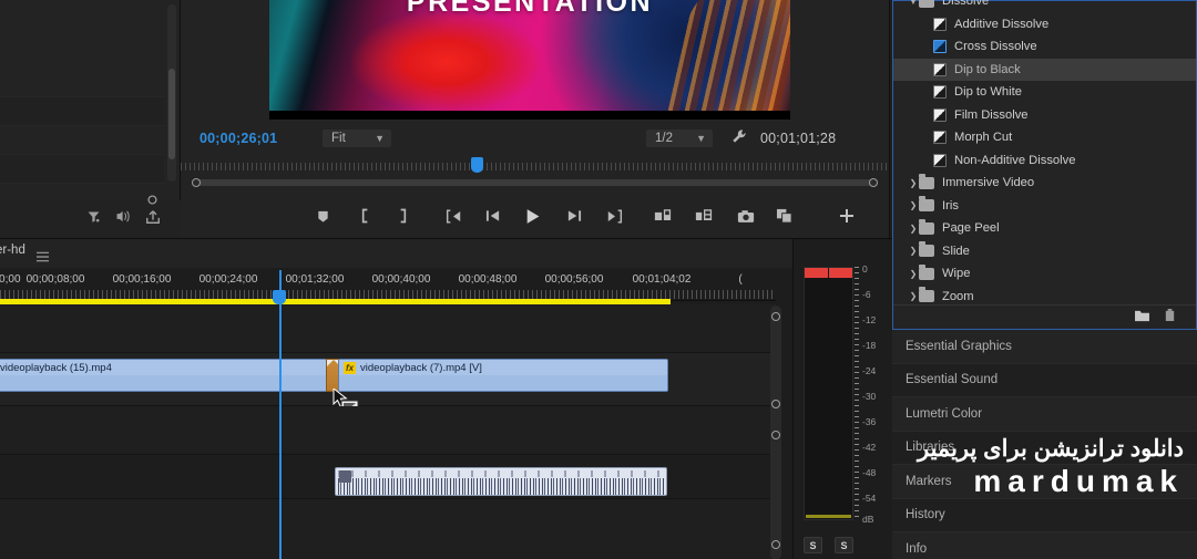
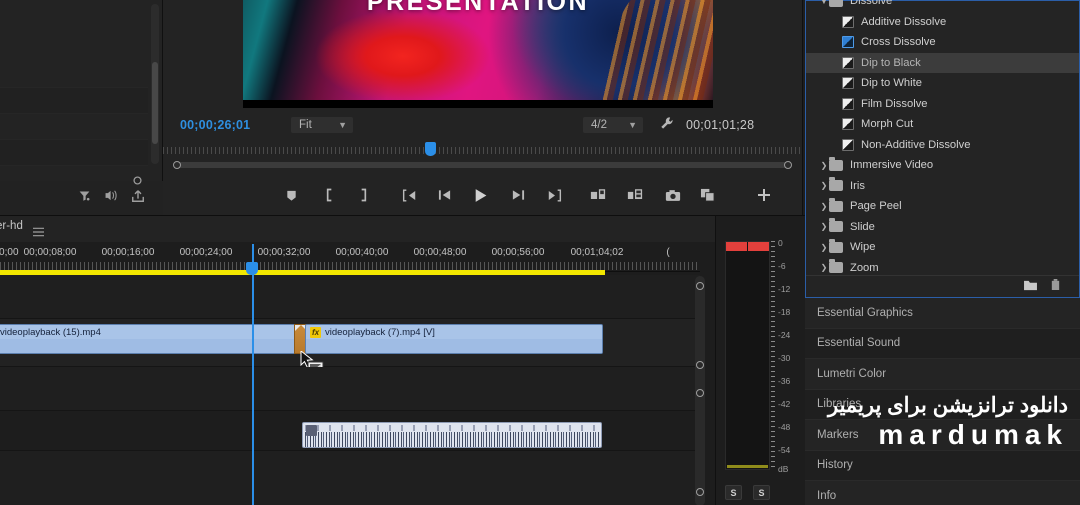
  PRESENTATION
  00;00;26;01
  Fit
  ▼
- 1/2
+ 4/2
  ▼
  00;01;01;28
  r-hd
  0;00
  00;00;08;00
  00;00;16;00
  00;00;24;00
- 00;01;32;00
+ 00;00;32;00
  00;00;40;00
  00;00;48;00
  00;00;56;00
  00;01;04;02
  (
  videoplayback (15).mp4
  fx
  videoplayback (7).mp4 [V]
  0
  -6
  -12
  -18
  -24
  -30
  -36
  -42
  -48
  -54
  dB
  S
  S
  ▼
  Dissolve
  Additive Dissolve
  Cross Dissolve
  Dip to Black
  Dip to White
  Film Dissolve
  Morph Cut
  Non-Additive Dissolve
  ❯
  Immersive Video
  ❯
  Iris
  ❯
  Page Peel
  ❯
  Slide
  ❯
  Wipe
  ❯
  Zoom
  Essential Graphics
  Essential Sound
  Lumetri Color
  Libraries
  Markers
  History
  Info
  دانلود ترانزیشن برای پریمیر
  mardumak
